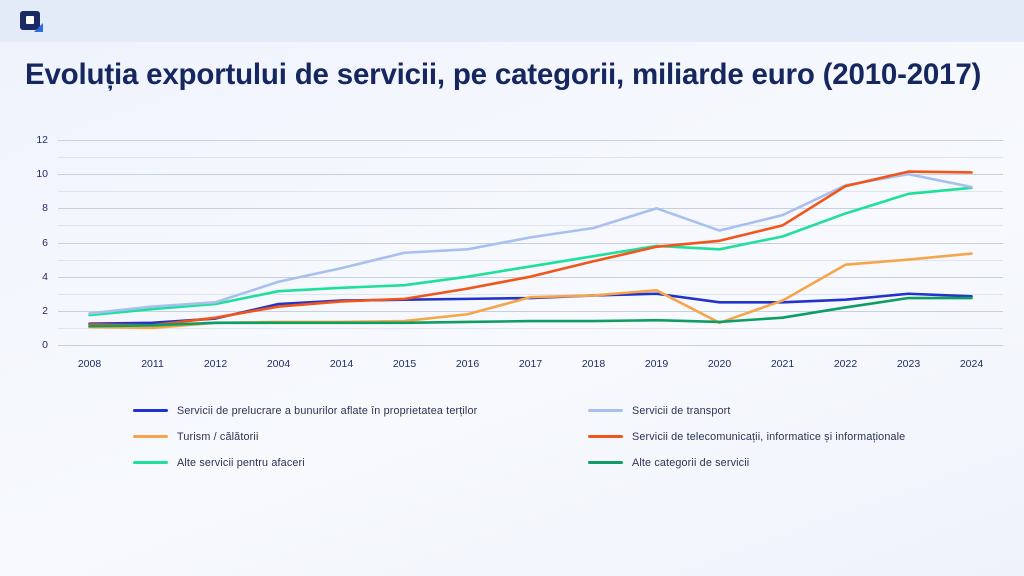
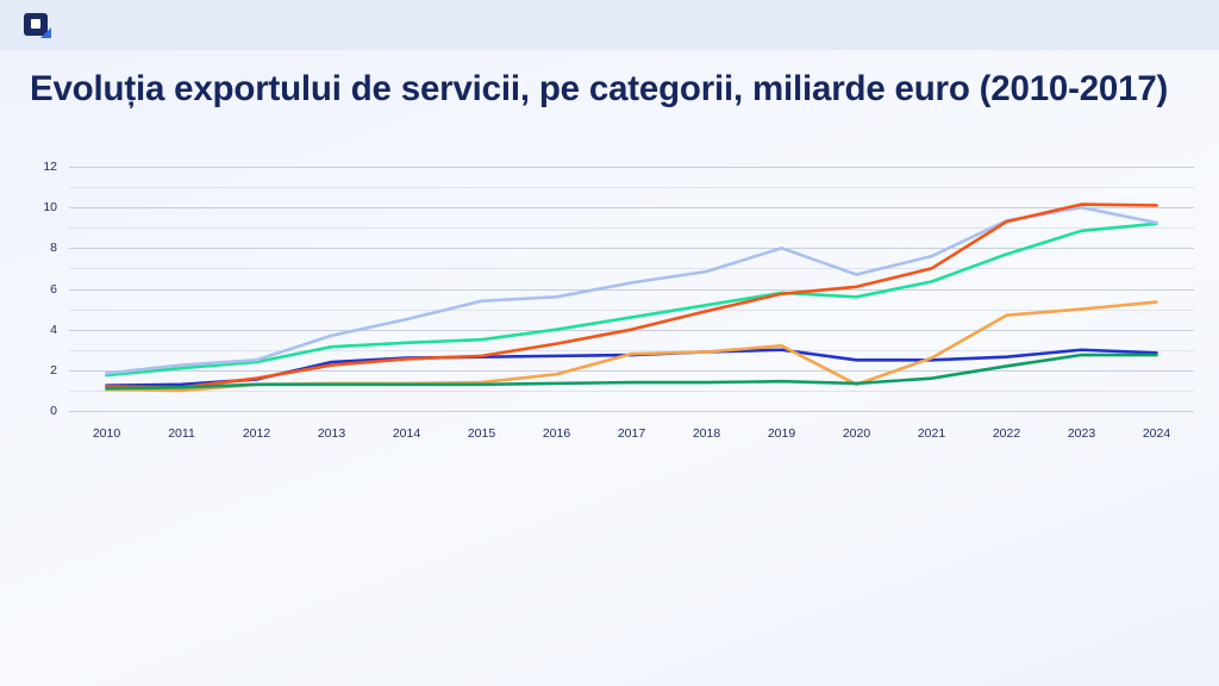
  Evoluția exportului de servicii, pe categorii, miliarde euro (2010-2017)
  0
  2
  4
  6
  8
  10
  12
- 2008
+ 2010
  2011
  2012
- 2004
+ 2013
  2014
  2015
  2016
  2017
  2018
  2019
  2020
  2021
  2022
  2023
  2024
- Servicii de prelucrare a bunurilor aflate în proprietatea terților
- Turism / călătorii
- Alte servicii pentru afaceri
- Servicii de transport
- Servicii de telecomunicații, informatice și informaționale
- Alte categorii de servicii
